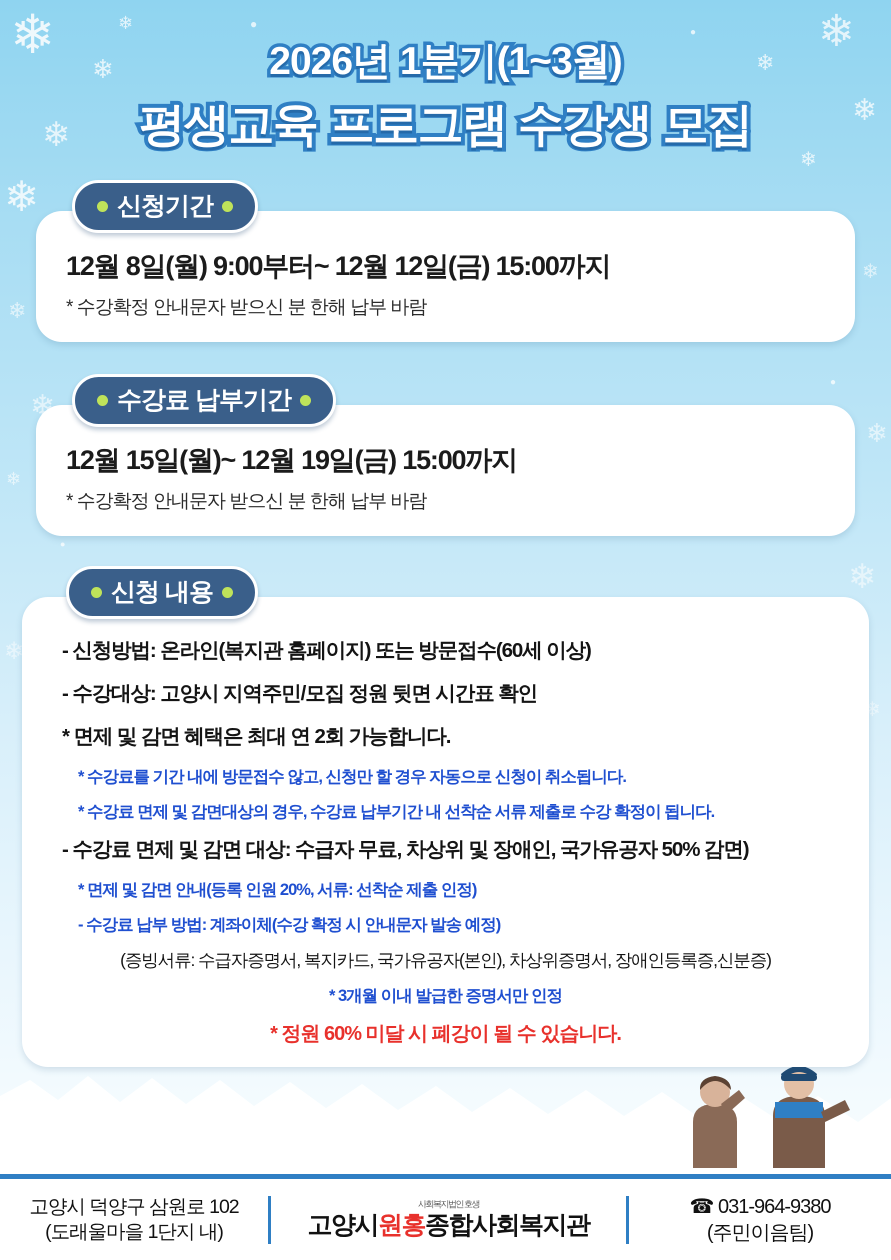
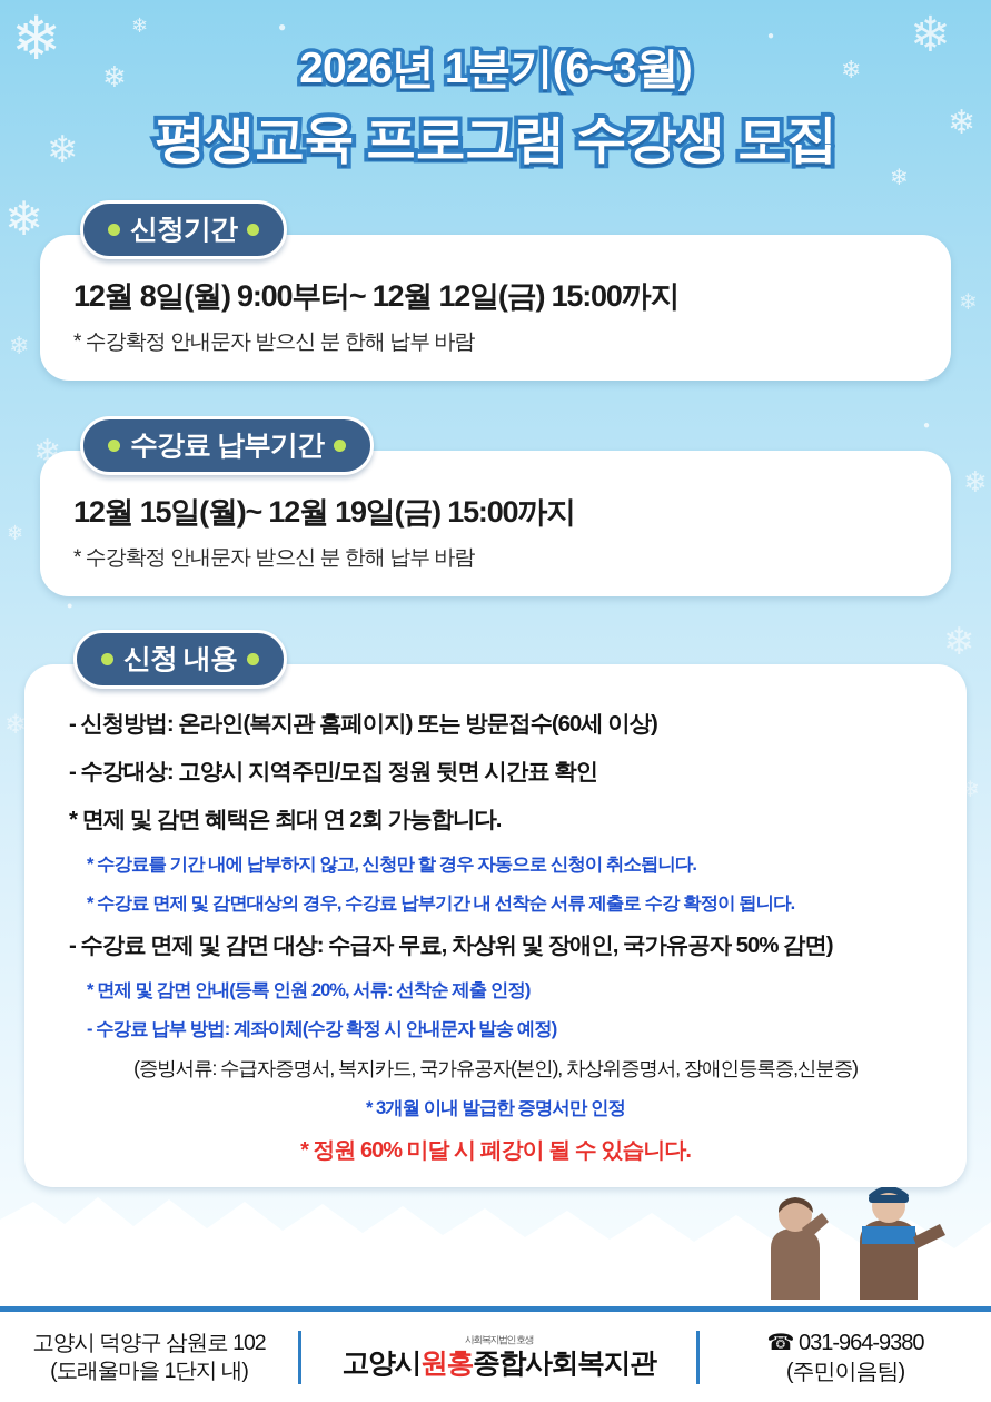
  ❄
  ❄
  ❄
  ❄
  ❄
  ❄
  ❄
  ❄
  ❄
  ❄
  ❄
  ❄
  ❄
  ❄
  ❄
  ❄
  ❄
  ●
  ●
  ●
  ●
- 2026년 1분기(1~3월)
+ 2026년 1분기(6~3월)
  평생교육 프로그램 수강생 모집
  신청기간
  12월 8일(월) 9:00부터~ 12월 12일(금) 15:00까지
  * 수강확정 안내문자 받으신 분 한해 납부 바람
  수강료 납부기간
  12월 15일(월)~ 12월 19일(금) 15:00까지
  * 수강확정 안내문자 받으신 분 한해 납부 바람
  신청 내용
  - 신청방법: 온라인(복지관 홈페이지) 또는 방문접수(60세 이상)
  - 수강대상: 고양시 지역주민/모집 정원 뒷면 시간표 확인
  * 면제 및 감면 혜택은 최대 연 2회 가능합니다.
- * 수강료를 기간 내에 방문접수 않고, 신청만 할 경우 자동으로 신청이 취소됩니다.
+ * 수강료를 기간 내에 납부하지 않고, 신청만 할 경우 자동으로 신청이 취소됩니다.
  * 수강료 면제 및 감면대상의 경우, 수강료 납부기간 내 선착순 서류 제출로 수강 확정이 됩니다.
  - 수강료 면제 및 감면 대상: 수급자 무료, 차상위 및 장애인, 국가유공자 50% 감면)
  * 면제 및 감면 안내(등록 인원 20%, 서류: 선착순 제출 인정)
  - 수강료 납부 방법: 계좌이체(수강 확정 시 안내문자 발송 예정)
  (증빙서류: 수급자증명서, 복지카드, 국가유공자(본인), 차상위증명서, 장애인등록증,신분증)
  * 3개월 이내 발급한 증명서만 인정
  * 정원 60% 미달 시 폐강이 될 수 있습니다.
  고양시 덕양구 삼원로 102
  (도래울마을 1단지 내)
  사회복지법인 호생
  고양시원홍종합사회복지관
  ☎ 031-964-9380
  (주민이음팀)
